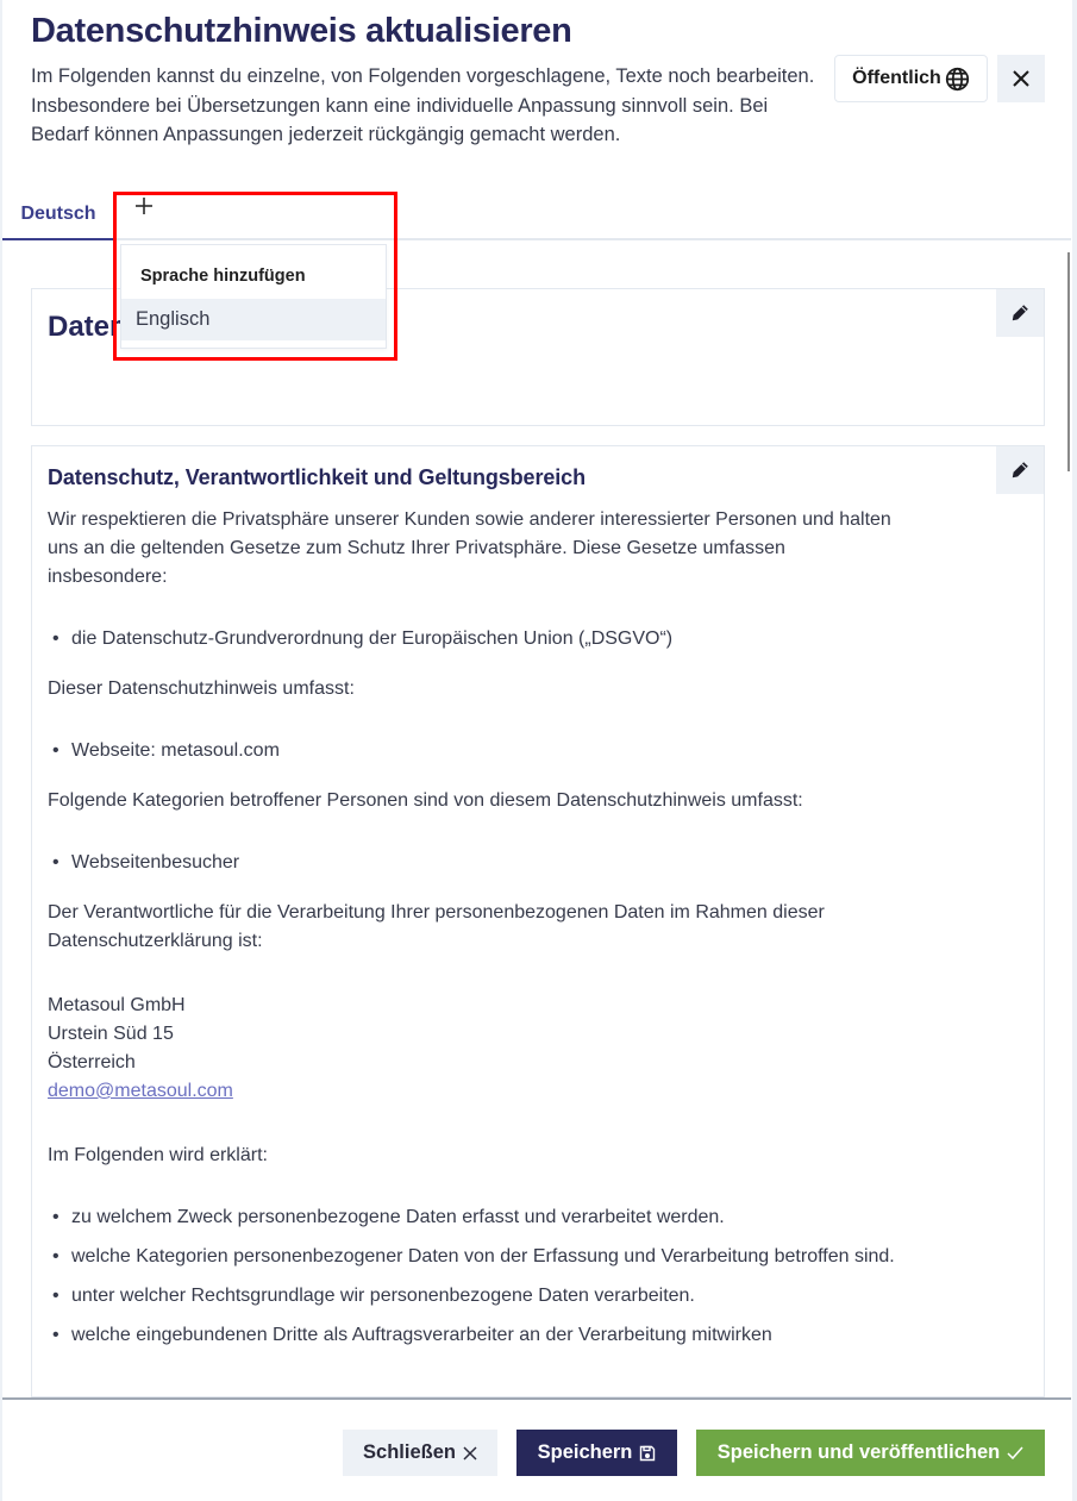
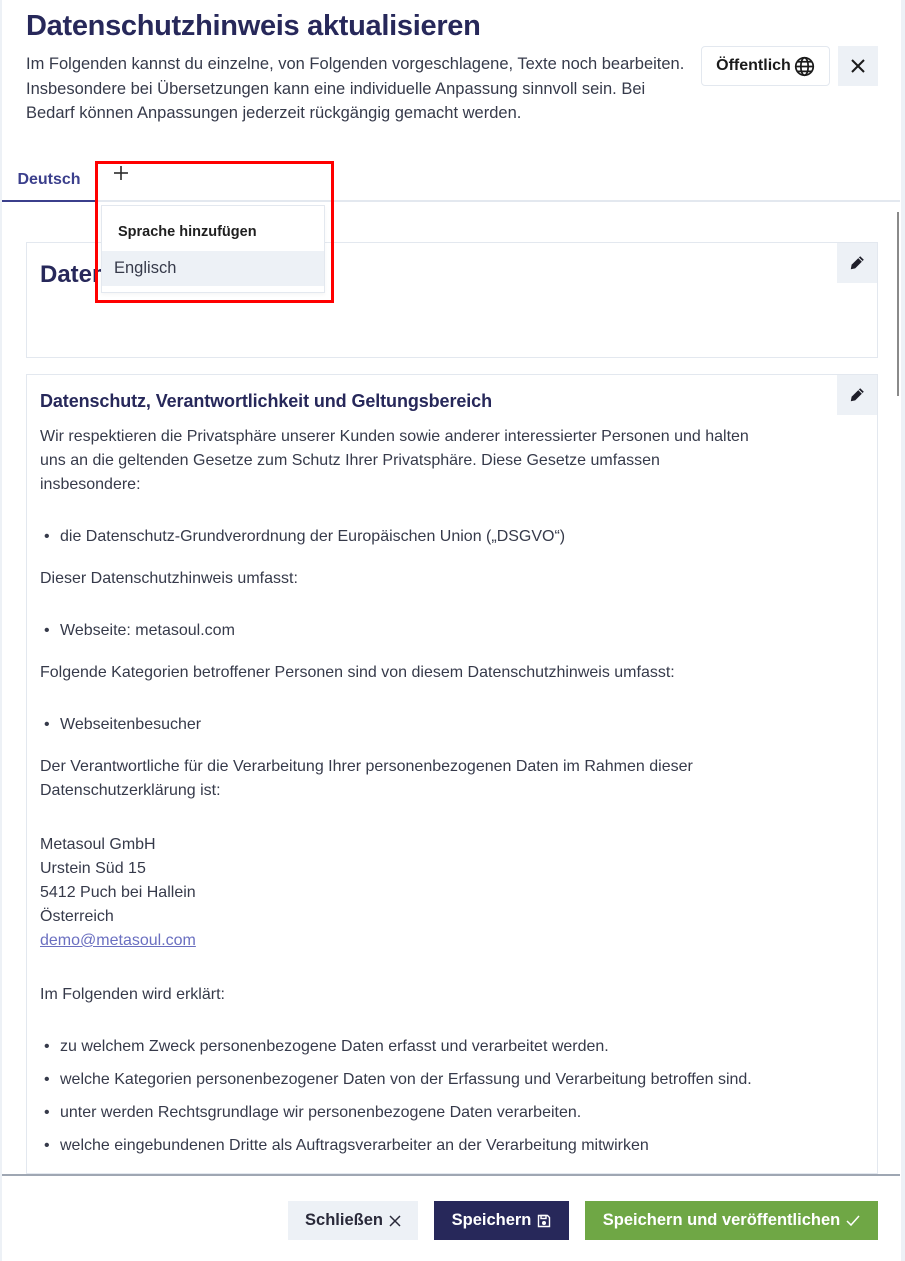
  Datenschutzhinweis aktualisieren
  Im Folgenden kannst du einzelne, von Folgenden vorgeschlagene, Texte noch bearbeiten. Insbesondere bei Übersetzungen kann eine individuelle Anpassung sinnvoll sein. Bei Bedarf können Anpassungen jederzeit rückgängig gemacht werden.
  Öffentlich
  Deutsch
  Datenschutz, Verantwortlichkeit und Geltungsbereich
  Wir respektieren die Privatsphäre unserer Kunden sowie anderer interessierter Personen und halten uns an die geltenden Gesetze zum Schutz Ihrer Privatsphäre. Diese Gesetze umfassen insbesondere:
  die Datenschutz-Grundverordnung der Europäischen Union („DSGVO“)
  Dieser Datenschutzhinweis umfasst:
  Webseite: metasoul.com
  Folgende Kategorien betroffener Personen sind von diesem Datenschutzhinweis umfasst:
  Webseitenbesucher
  Der Verantwortliche für die Verarbeitung Ihrer personenbezogenen Daten im Rahmen dieser Datenschutzerklärung ist:
  Metasoul GmbH
  Urstein Süd 15
+ 5412 Puch bei Hallein
  Österreich
  demo@metasoul.com
  Im Folgenden wird erklärt:
  zu welchem Zweck personenbezogene Daten erfasst und verarbeitet werden.
  welche Kategorien personenbezogener Daten von der Erfassung und Verarbeitung betroffen sind.
- unter welcher Rechtsgrundlage wir personenbezogene Daten verarbeiten.
+ unter werden Rechtsgrundlage wir personenbezogene Daten verarbeiten.
  welche eingebundenen Dritte als Auftragsverarbeiter an der Verarbeitung mitwirken
  Schließen
  Speichern
  Speichern und veröffentlichen
  Sprache hinzufügen
  Englisch
